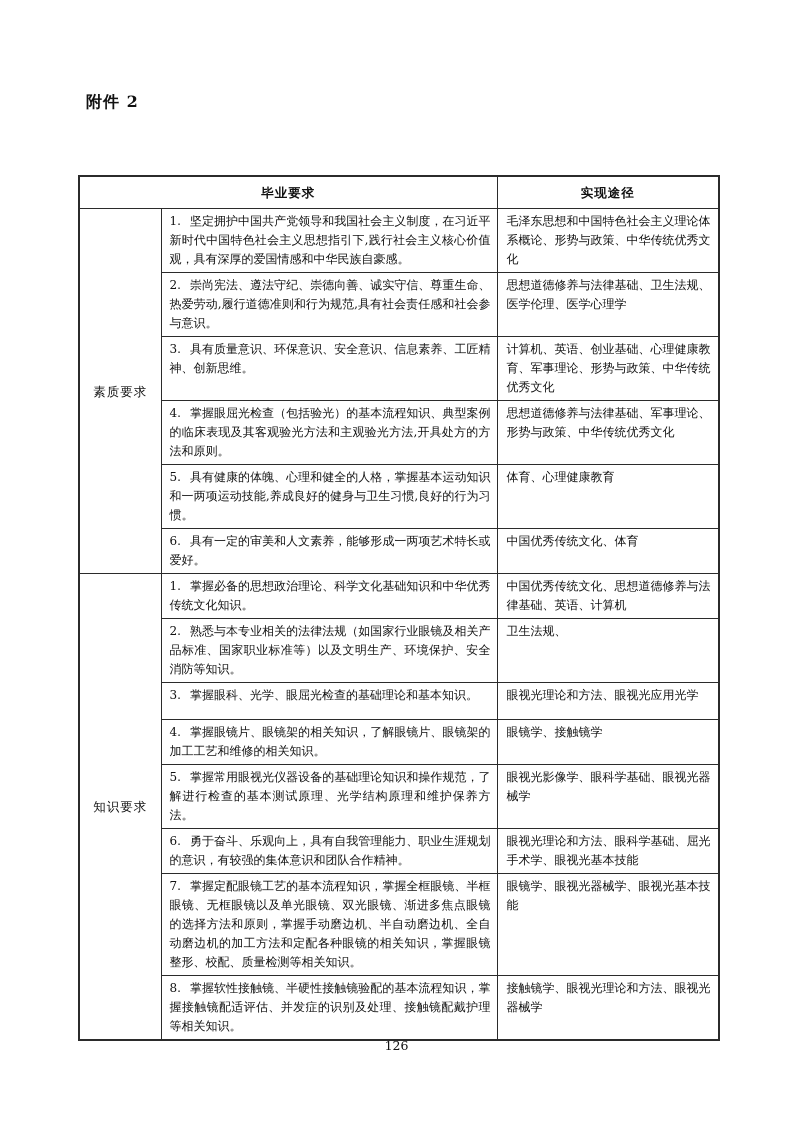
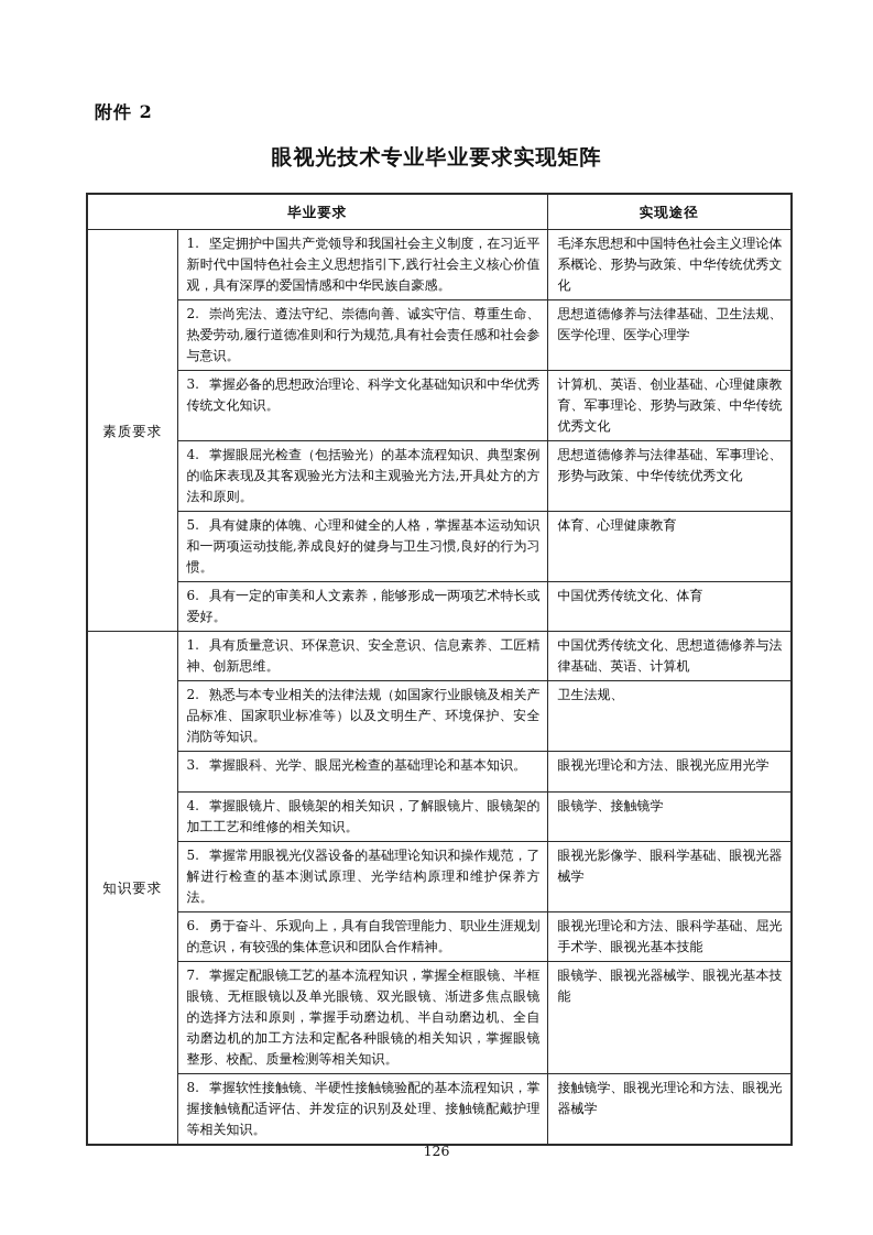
  附件 2
+ 眼视光技术专业毕业要求实现矩阵
  毕业要求	实现途径
  素质要求	1. 坚定拥护中国共产党领导和我国社会主义制度，在习近平新时代中国特色社会主义思想指引下,践行社会主义核心价值观，具有深厚的爱国情感和中华民族自豪感。	毛泽东思想和中国特色社会主义理论体系概论、形势与政策、中华传统优秀文化
  2. 崇尚宪法、遵法守纪、崇德向善、诚实守信、尊重生命、热爱劳动,履行道德准则和行为规范,具有社会责任感和社会参与意识。	思想道德修养与法律基础、卫生法规、医学伦理、医学心理学
- 3. 具有质量意识、环保意识、安全意识、信息素养、工匠精神、创新思维。	计算机、英语、创业基础、心理健康教育、军事理论、形势与政策、中华传统优秀文化
+ 3. 掌握必备的思想政治理论、科学文化基础知识和中华优秀传统文化知识。	计算机、英语、创业基础、心理健康教育、军事理论、形势与政策、中华传统优秀文化
  4. 掌握眼屈光检查（包括验光）的基本流程知识、典型案例的临床表现及其客观验光方法和主观验光方法,开具处方的方法和原则。	思想道德修养与法律基础、军事理论、形势与政策、中华传统优秀文化
  5. 具有健康的体魄、心理和健全的人格，掌握基本运动知识和一两项运动技能,养成良好的健身与卫生习惯,良好的行为习惯。	体育、心理健康教育
  6. 具有一定的审美和人文素养，能够形成一两项艺术特长或爱好。	中国优秀传统文化、体育
- 知识要求	1. 掌握必备的思想政治理论、科学文化基础知识和中华优秀传统文化知识。	中国优秀传统文化、思想道德修养与法律基础、英语、计算机
+ 知识要求	1. 具有质量意识、环保意识、安全意识、信息素养、工匠精神、创新思维。	中国优秀传统文化、思想道德修养与法律基础、英语、计算机
  2. 熟悉与本专业相关的法律法规（如国家行业眼镜及相关产品标准、国家职业标准等）以及文明生产、环境保护、安全消防等知识。	卫生法规、
  3. 掌握眼科、光学、眼屈光检查的基础理论和基本知识。	眼视光理论和方法、眼视光应用光学
  4. 掌握眼镜片、眼镜架的相关知识，了解眼镜片、眼镜架的加工工艺和维修的相关知识。	眼镜学、接触镜学
  5. 掌握常用眼视光仪器设备的基础理论知识和操作规范，了解进行检查的基本测试原理、光学结构原理和维护保养方法。	眼视光影像学、眼科学基础、眼视光器械学
  6. 勇于奋斗、乐观向上，具有自我管理能力、职业生涯规划的意识，有较强的集体意识和团队合作精神。	眼视光理论和方法、眼科学基础、屈光手术学、眼视光基本技能
  7. 掌握定配眼镜工艺的基本流程知识，掌握全框眼镜、半框眼镜、无框眼镜以及单光眼镜、双光眼镜、渐进多焦点眼镜的选择方法和原则，掌握手动磨边机、半自动磨边机、全自动磨边机的加工方法和定配各种眼镜的相关知识，掌握眼镜整形、校配、质量检测等相关知识。	眼镜学、眼视光器械学、眼视光基本技能
  8. 掌握软性接触镜、半硬性接触镜验配的基本流程知识，掌握接触镜配适评估、并发症的识别及处理、接触镜配戴护理等相关知识。	接触镜学、眼视光理论和方法、眼视光器械学
  126
